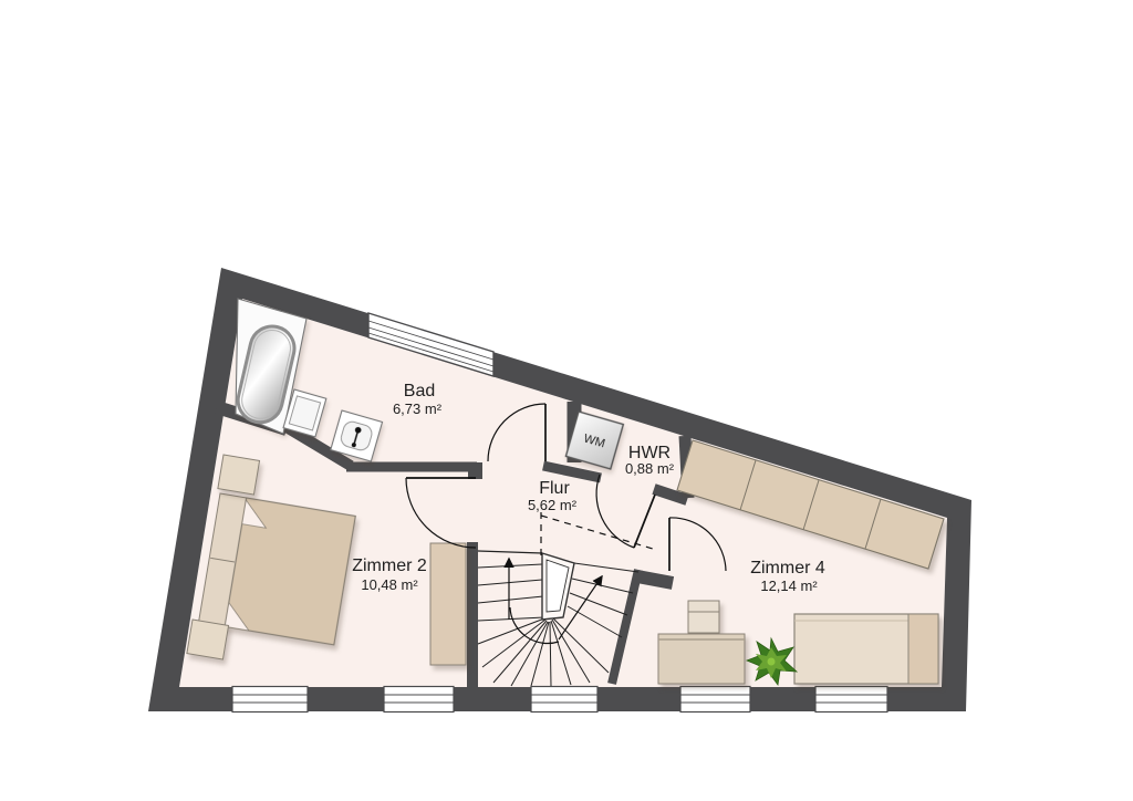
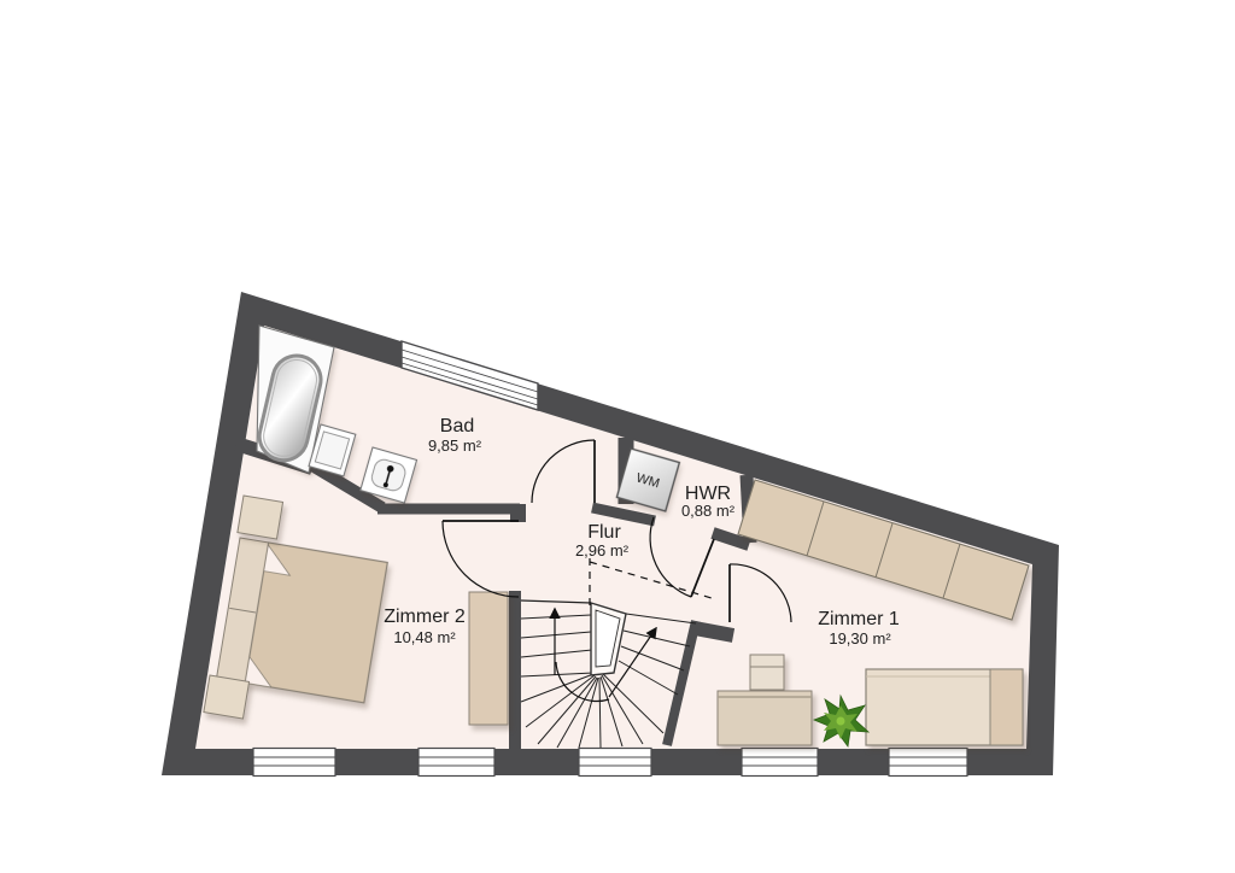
  Bad
- 6,73 m²
+ 9,85 m²
  Flur
- 5,62 m²
+ 2,96 m²
  HWR
  0,88 m²
  Zimmer 2
  10,48 m²
- Zimmer 4
+ Zimmer 1
- 12,14 m²
+ 19,30 m²
